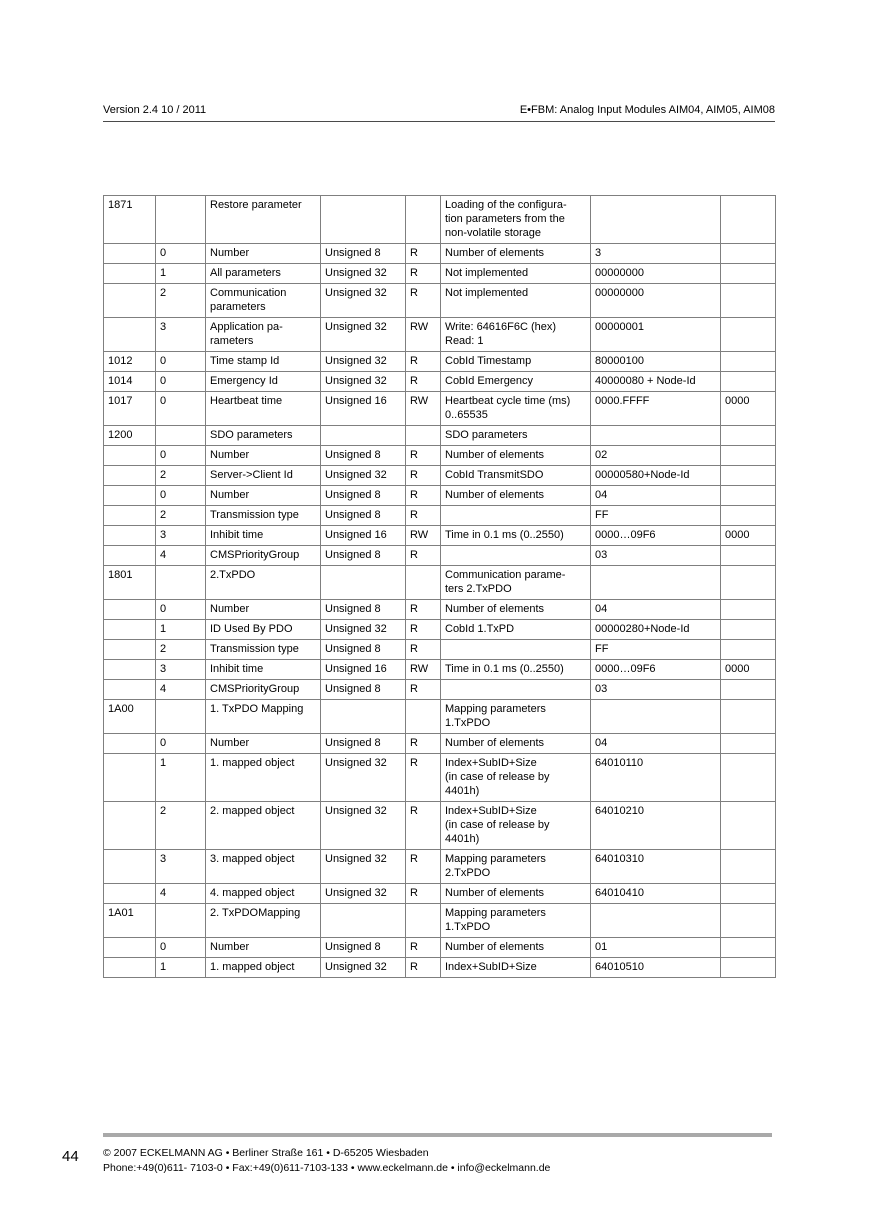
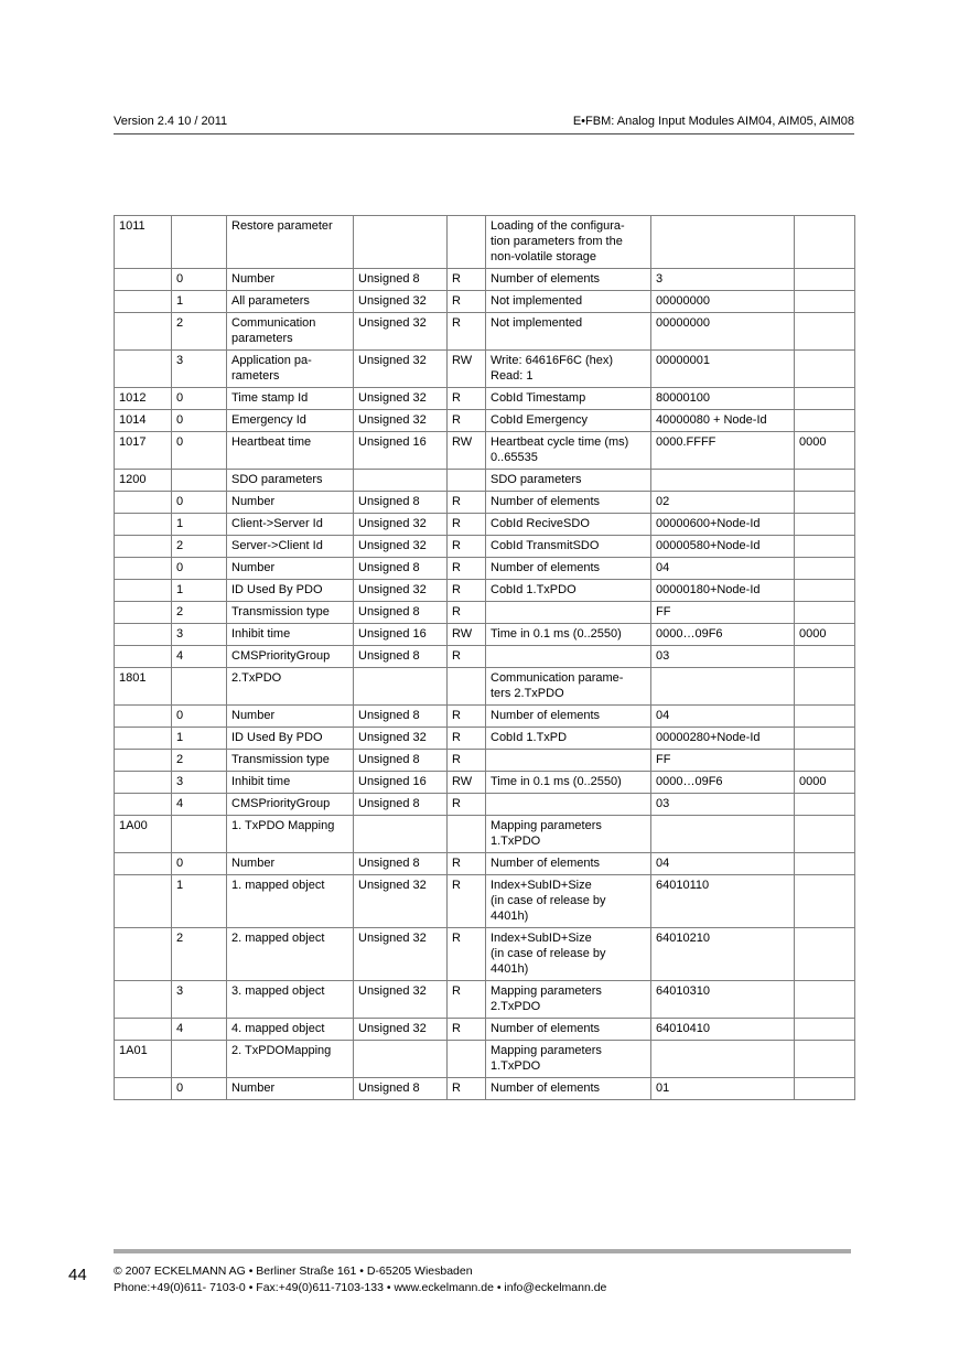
  Version 2.4 10 / 2011
  E•FBM: Analog Input Modules AIM04, AIM05, AIM08
- 1871		Restore parameter			Loading of the configura- tion parameters from the non-volatile storage
+ 1011		Restore parameter			Loading of the configura- tion parameters from the non-volatile storage
  	0	Number	Unsigned 8	R	Number of elements	3
  	1	All parameters	Unsigned 32	R	Not implemented	00000000
  	2	Communication parameters	Unsigned 32	R	Not implemented	00000000
  	3	Application pa- rameters	Unsigned 32	RW	Write: 64616F6C (hex) Read: 1	00000001
  1012	0	Time stamp Id	Unsigned 32	R	CobId Timestamp	80000100
  1014	0	Emergency Id	Unsigned 32	R	CobId Emergency	40000080 + Node-Id
  1017	0	Heartbeat time	Unsigned 16	RW	Heartbeat cycle time (ms) 0..65535	0000.FFFF	0000
  1200		SDO parameters			SDO parameters
  	0	Number	Unsigned 8	R	Number of elements	02
+ 	1	Client->Server Id	Unsigned 32	R	CobId ReciveSDO	00000600+Node-Id
  	2	Server->Client Id	Unsigned 32	R	CobId TransmitSDO	00000580+Node-Id
  	0	Number	Unsigned 8	R	Number of elements	04
+ 	1	ID Used By PDO	Unsigned 32	R	CobId 1.TxPDO	00000180+Node-Id
  	2	Transmission type	Unsigned 8	R		FF
  	3	Inhibit time	Unsigned 16	RW	Time in 0.1 ms (0..2550)	0000…09F6	0000
  	4	CMSPriorityGroup	Unsigned 8	R		03
  1801		2.TxPDO			Communication parame- ters 2.TxPDO
  	0	Number	Unsigned 8	R	Number of elements	04
  	1	ID Used By PDO	Unsigned 32	R	CobId 1.TxPD	00000280+Node-Id
  	2	Transmission type	Unsigned 8	R		FF
  	3	Inhibit time	Unsigned 16	RW	Time in 0.1 ms (0..2550)	0000…09F6	0000
  	4	CMSPriorityGroup	Unsigned 8	R		03
  1A00		1. TxPDO Mapping			Mapping parameters 1.TxPDO
  	0	Number	Unsigned 8	R	Number of elements	04
  	1	1. mapped object	Unsigned 32	R	Index+SubID+Size (in case of release by 4401h)	64010110
  	2	2. mapped object	Unsigned 32	R	Index+SubID+Size (in case of release by 4401h)	64010210
  	3	3. mapped object	Unsigned 32	R	Mapping parameters 2.TxPDO	64010310
  	4	4. mapped object	Unsigned 32	R	Number of elements	64010410
  1A01		2. TxPDOMapping			Mapping parameters 1.TxPDO
  	0	Number	Unsigned 8	R	Number of elements	01
- 	1	1. mapped object	Unsigned 32	R	Index+SubID+Size	64010510
  44
  © 2007 ECKELMANN AG • Berliner Straße 161 • D-65205 Wiesbaden
  Phone:+49(0)611- 7103-0 • Fax:+49(0)611-7103-133 • www.eckelmann.de • info@eckelmann.de
